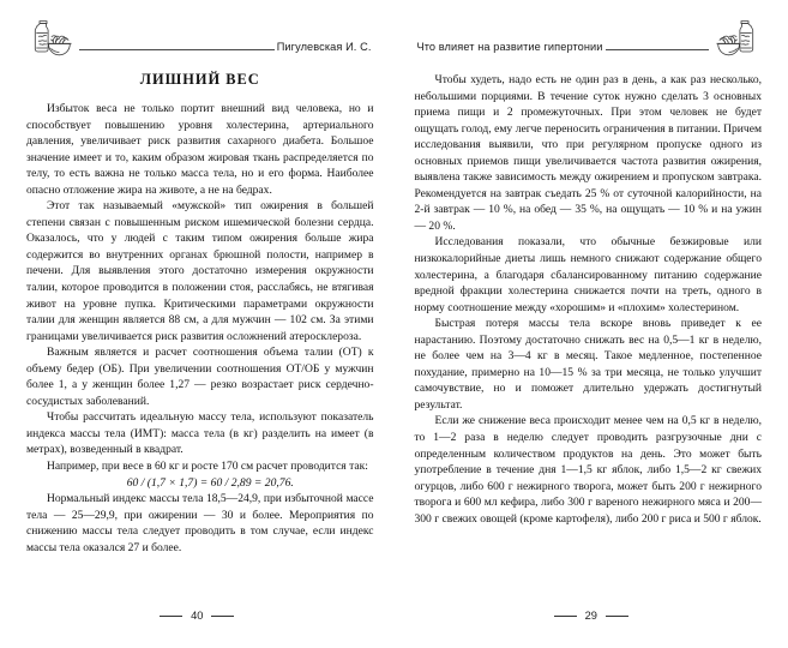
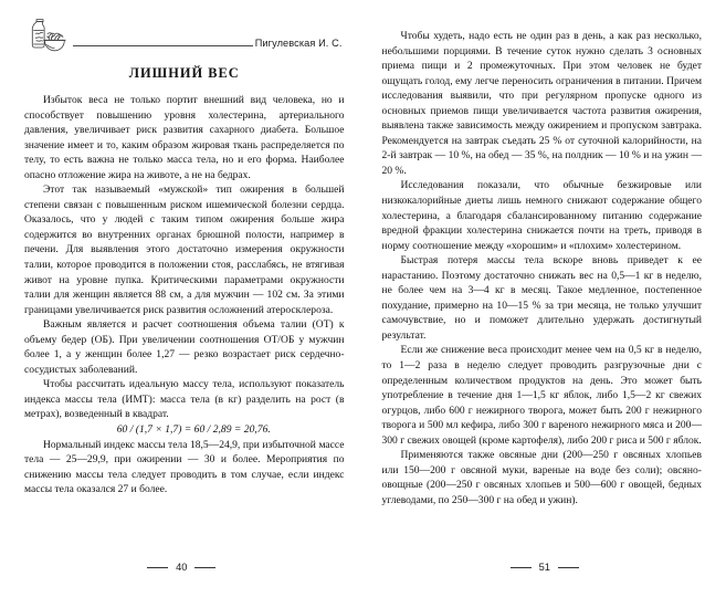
  Пигулевская И. С.
  ЛИШНИЙ ВЕС
  Избыток веса не только портит внешний вид человека, но и способствует повышению уровня холестерина, артериального давления, увеличивает риск развития сахарного диабета. Большое значение имеет и то, каким образом жировая ткань распределяется по телу, то есть важна не только масса тела, но и его форма. Наиболее опасно отложение жира на животе, а не на бедрах.
  Этот так называемый «мужской» тип ожирения в большей степени связан с повышенным риском ишемической болезни сердца. Оказалось, что у людей с таким типом ожирения больше жира содержится во внутренних органах брюшной полости, например в печени. Для выявления этого достаточно измерения окружности талии, которое проводится в положении стоя, расслабясь, не втягивая живот на уровне пупка. Критическими параметрами окружности талии для женщин является 88 см, а для мужчин — 102 см. За этими границами увеличивается риск развития осложнений атеросклероза.
  Важным является и расчет соотношения объема талии (ОТ) к объему бедер (ОБ). При увеличении соотношения ОТ/ОБ у мужчин более 1, а у женщин более 1,27 — резко возрастает риск сердечно-сосудистых заболеваний.
- Чтобы рассчитать идеальную массу тела, используют показатель индекса массы тела (ИМТ): масса тела (в кг) разделить на имеет (в метрах), возведенный в квадрат.
+ Чтобы рассчитать идеальную массу тела, используют показатель индекса массы тела (ИМТ): масса тела (в кг) разделить на рост (в метрах), возведенный в квадрат.
- Например, при весе в 60 кг и росте 170 см расчет проводится так:
  60 / (1,7 × 1,7) = 60 / 2,89 = 20,76.
  Нормальный индекс массы тела 18,5—24,9, при избыточной массе тела — 25—29,9, при ожирении — 30 и более. Мероприятия по снижению массы тела следует проводить в том случае, если индекс массы тела оказался 27 и более.
  40
- Что влияет на развитие гипертонии
- Чтобы худеть, надо есть не один раз в день, а как раз несколько, небольшими порциями. В течение суток нужно сделать 3 основных приема пищи и 2 промежуточных. При этом человек не будет ощущать голод, ему легче переносить ограничения в питании. Причем исследования выявили, что при регулярном пропуске одного из основных приемов пищи увеличивается частота развития ожирения, выявлена также зависимость между ожирением и пропуском завтрака. Рекомендуется на завтрак съедать 25 % от суточной калорийности, на 2-й завтрак — 10 %, на обед — 35 %, на ощущать — 10 % и на ужин — 20 %.
+ Чтобы худеть, надо есть не один раз в день, а как раз несколько, небольшими порциями. В течение суток нужно сделать 3 основных приема пищи и 2 промежуточных. При этом человек не будет ощущать голод, ему легче переносить ограничения в питании. Причем исследования выявили, что при регулярном пропуске одного из основных приемов пищи увеличивается частота развития ожирения, выявлена также зависимость между ожирением и пропуском завтрака. Рекомендуется на завтрак съедать 25 % от суточной калорийности, на 2-й завтрак — 10 %, на обед — 35 %, на полдник — 10 % и на ужин — 20 %.
- Исследования показали, что обычные безжировые или низкокалорийные диеты лишь немного снижают содержание общего холестерина, а благодаря сбалансированному питанию содержание вредной фракции холестерина снижается почти на треть, одного в норму соотношение между «хорошим» и «плохим» холестерином.
+ Исследования показали, что обычные безжировые или низкокалорийные диеты лишь немного снижают содержание общего холестерина, а благодаря сбалансированному питанию содержание вредной фракции холестерина снижается почти на треть, приводя в норму соотношение между «хорошим» и «плохим» холестерином.
  Быстрая потеря массы тела вскоре вновь приведет к ее нарастанию. Поэтому достаточно снижать вес на 0,5—1 кг в неделю, не более чем на 3—4 кг в месяц. Такое медленное, постепенное похудание, примерно на 10—15 % за три месяца, не только улучшит самочувствие, но и поможет длительно удержать достигнутый результат.
- Если же снижение веса происходит менее чем на 0,5 кг в неделю, то 1—2 раза в неделю следует проводить разгрузочные дни с определенным количеством продуктов на день. Это может быть употребление в течение дня 1—1,5 кг яблок, либо 1,5—2 кг свежих огурцов, либо 600 г нежирного творога, может быть 200 г нежирного творога и 600 мл кефира, либо 300 г вареного нежирного мяса и 200—300 г свежих овощей (кроме картофеля), либо 200 г риса и 500 г яблок.
+ Если же снижение веса происходит менее чем на 0,5 кг в неделю, то 1—2 раза в неделю следует проводить разгрузочные дни с определенным количеством продуктов на день. Это может быть употребление в течение дня 1—1,5 кг яблок, либо 1,5—2 кг свежих огурцов, либо 600 г нежирного творога, может быть 200 г нежирного творога и 500 мл кефира, либо 300 г вареного нежирного мяса и 200—300 г свежих овощей (кроме картофеля), либо 200 г риса и 500 г яблок.
+ Применяются также овсяные дни (200—250 г овсяных хлопьев или 150—200 г овсяной муки, вареные на воде без соли); овсяно-овощные (200—250 г овсяных хлопьев и 500—600 г овощей, бедных углеводами, по 250—300 г на обед и ужин).
- 29
+ 51
